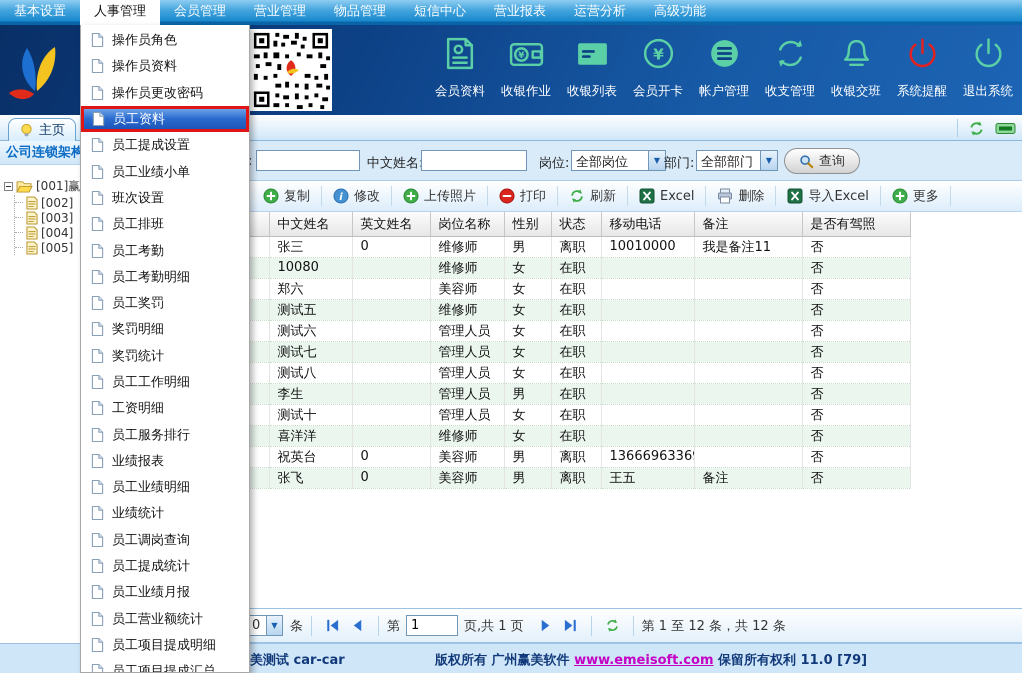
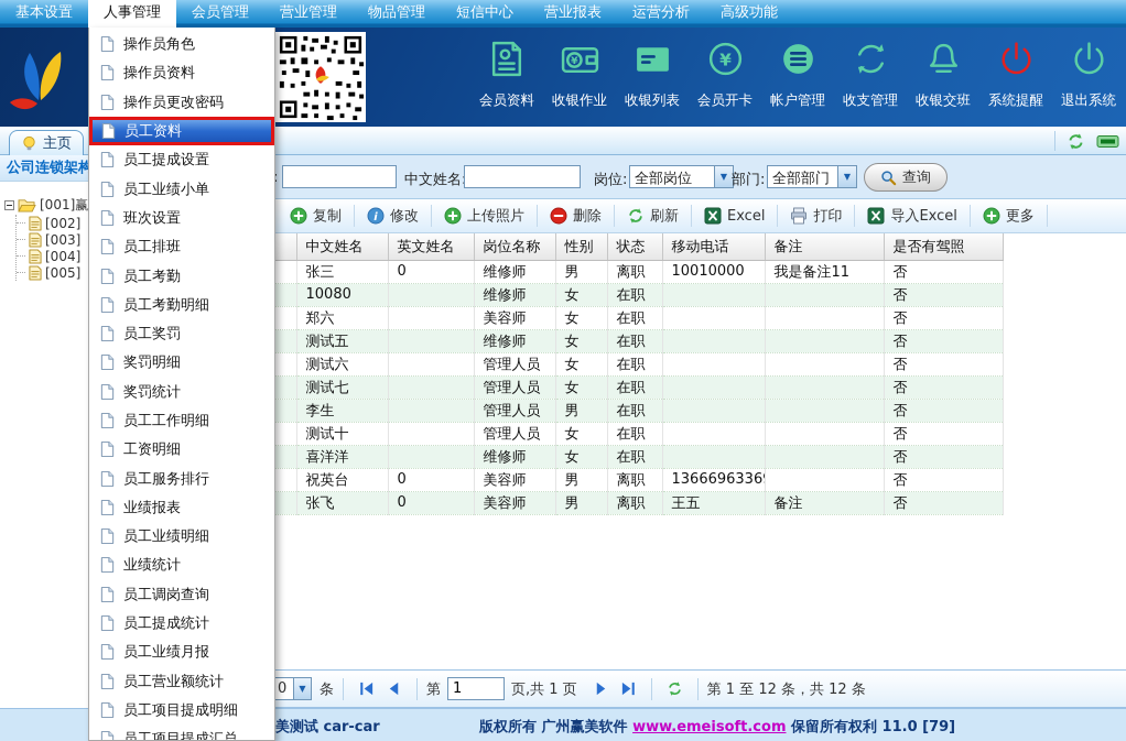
  基本设置
  人事管理
  会员管理
  营业管理
  物品管理
  短信中心
  营业报表
  运营分析
  高级功能
  会员资料
  ¥
  收银作业
  收银列表
  ¥
  会员开卡
  帐户管理
  收支管理
  收银交班
  系统提醒
  退出系统
  主页
  公司连锁架构
  [001]赢
  [002]
  [003]
  [004]
  [005]
  :
  中文姓名
  岗位:
  全部岗位
  ▼
  部门:
  全部部门
  ▼
  查询
  复制
  i
  修改
  上传照片
- 打印
+ 删除
  刷新
  Excel
- 删除
+ 打印
  导入Excel
  更多
  	中文姓名	英文姓名	岗位名称	性别	状态	移动电话	备注	是否有驾照
  	张三	0	维修师	男	离职	10010000	我是备注11	否
  	10080		维修师	女	在职			否
  	郑六		美容师	女	在职			否
  	测试五		维修师	女	在职			否
  	测试六		管理人员	女	在职			否
  	测试七		管理人员	女	在职			否
- 	测试八		管理人员	女	在职			否
  	李生		管理人员	男	在职			否
  	测试十		管理人员	女	在职			否
  	喜洋洋		维修师	女	在职			否
  	祝英台	0	美容师	男	离职	1366696336		否
  	张飞	0	美容师	男	离职	王五	备注	否
  0
  ▼
  条
  第
  1
  页,共 1 页
  第 1 至 12 条，共 12 条
  美测试 car-car
  版权所有 广州赢美软件 www.emeisoft.com 保留所有权利 11.0 [79]
  操作员角色
  操作员资料
  操作员更改密码
  员工资料
  员工提成设置
  员工业绩小单
  班次设置
  员工排班
  员工考勤
  员工考勤明细
  员工奖罚
  奖罚明细
  奖罚统计
  员工工作明细
  工资明细
  员工服务排行
  业绩报表
  员工业绩明细
  业绩统计
  员工调岗查询
  员工提成统计
  员工业绩月报
  员工营业额统计
  员工项目提成明细
  员工项目提成汇总
